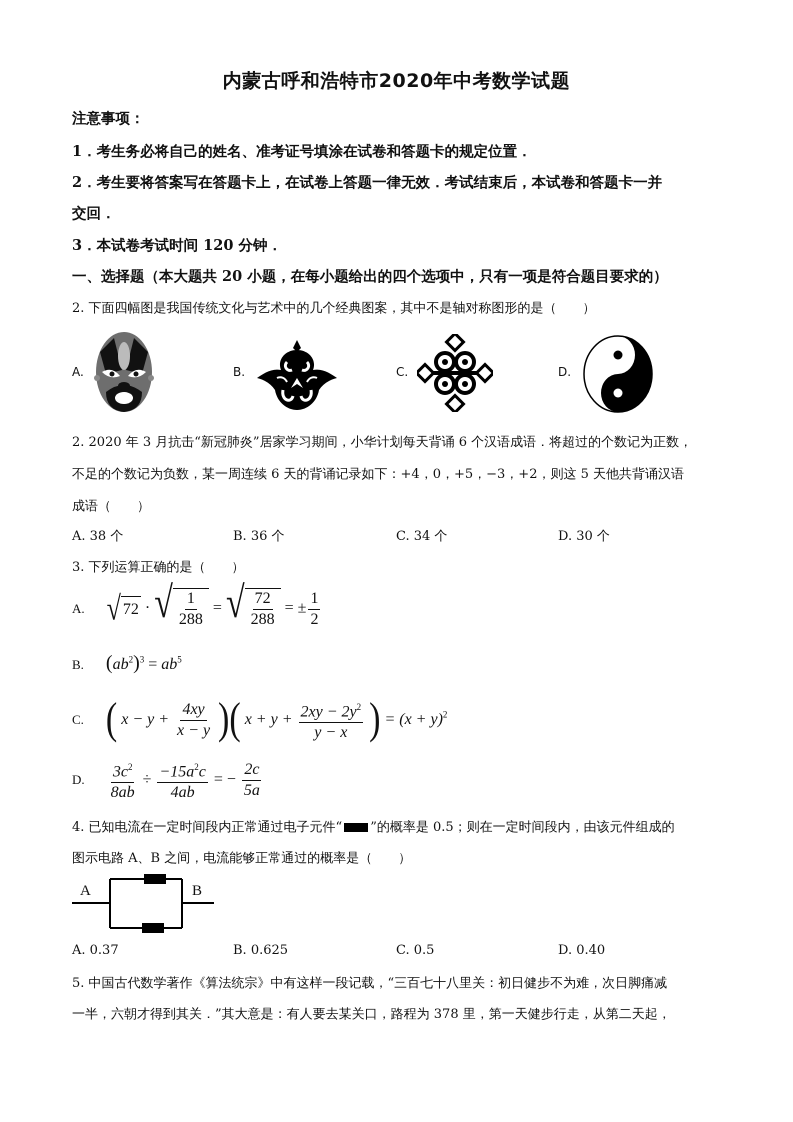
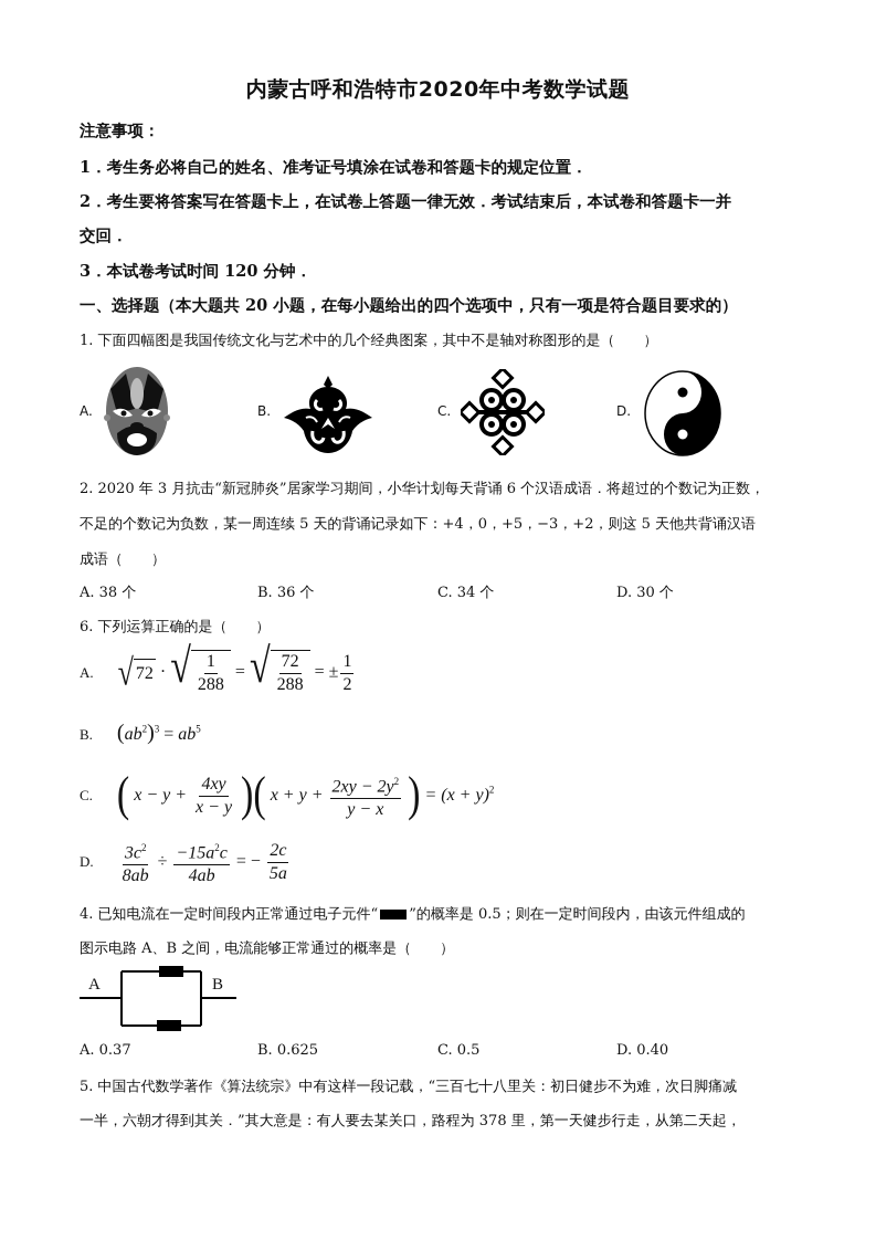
  内蒙古呼和浩特市2020年中考数学试题
  注意事项：
  1．考生务必将自己的姓名、准考证号填涂在试卷和答题卡的规定位置．
  2．考生要将答案写在答题卡上，在试卷上答题一律无效．考试结束后，本试卷和答题卡一并
  交回．
  3．本试卷考试时间 120 分钟．
  一、选择题（本大题共 20 小题，在每小题给出的四个选项中，只有一项是符合题目要求的）
- 2. 下面四幅图是我国传统文化与艺术中的几个经典图案，其中不是轴对称图形的是（ ）
+ 1. 下面四幅图是我国传统文化与艺术中的几个经典图案，其中不是轴对称图形的是（ ）
  A.
  B.
  C.
  D.
  2. 2020 年 3 月抗击“新冠肺炎”居家学习期间，小华计划每天背诵 6 个汉语成语．将超过的个数记为正数，
- 不足的个数记为负数，某一周连续 6 天的背诵记录如下：+4，0，+5，−3，+2，则这 5 天他共背诵汉语
+ 不足的个数记为负数，某一周连续 5 天的背诵记录如下：+4，0，+5，−3，+2，则这 5 天他共背诵汉语
  成语（ ）
  A. 38 个
  B. 36 个
  C. 34 个
  D. 30 个
- 3. 下列运算正确的是（ ）
+ 6. 下列运算正确的是（ ）
  A.
  √
  72
  ·
  √
  1
  288
  =
  √
  72
  288
  = ±
  1
  2
  B. (ab2)3 = ab5
  C. ( x − y +
  4xy
  x − y
  )( x + y +
  2xy − 2y2
  y − x
  ) = (x + y)2
  D.
  3c2
  8ab
  ÷
  −15a2c
  4ab
  = −
  2c
  5a
  4. 已知电流在一定时间段内正常通过电子元件“ ”的概率是 0.5；则在一定时间段内，由该元件组成的
  图示电路 A、B 之间，电流能够正常通过的概率是（ ）
  A
  B
  A. 0.37
  B. 0.625
  C. 0.5
  D. 0.40
  5. 中国古代数学著作《算法统宗》中有这样一段记载，“三百七十八里关：初日健步不为难，次日脚痛减
  一半，六朝才得到其关．”其大意是：有人要去某关口，路程为 378 里，第一天健步行走，从第二天起，
